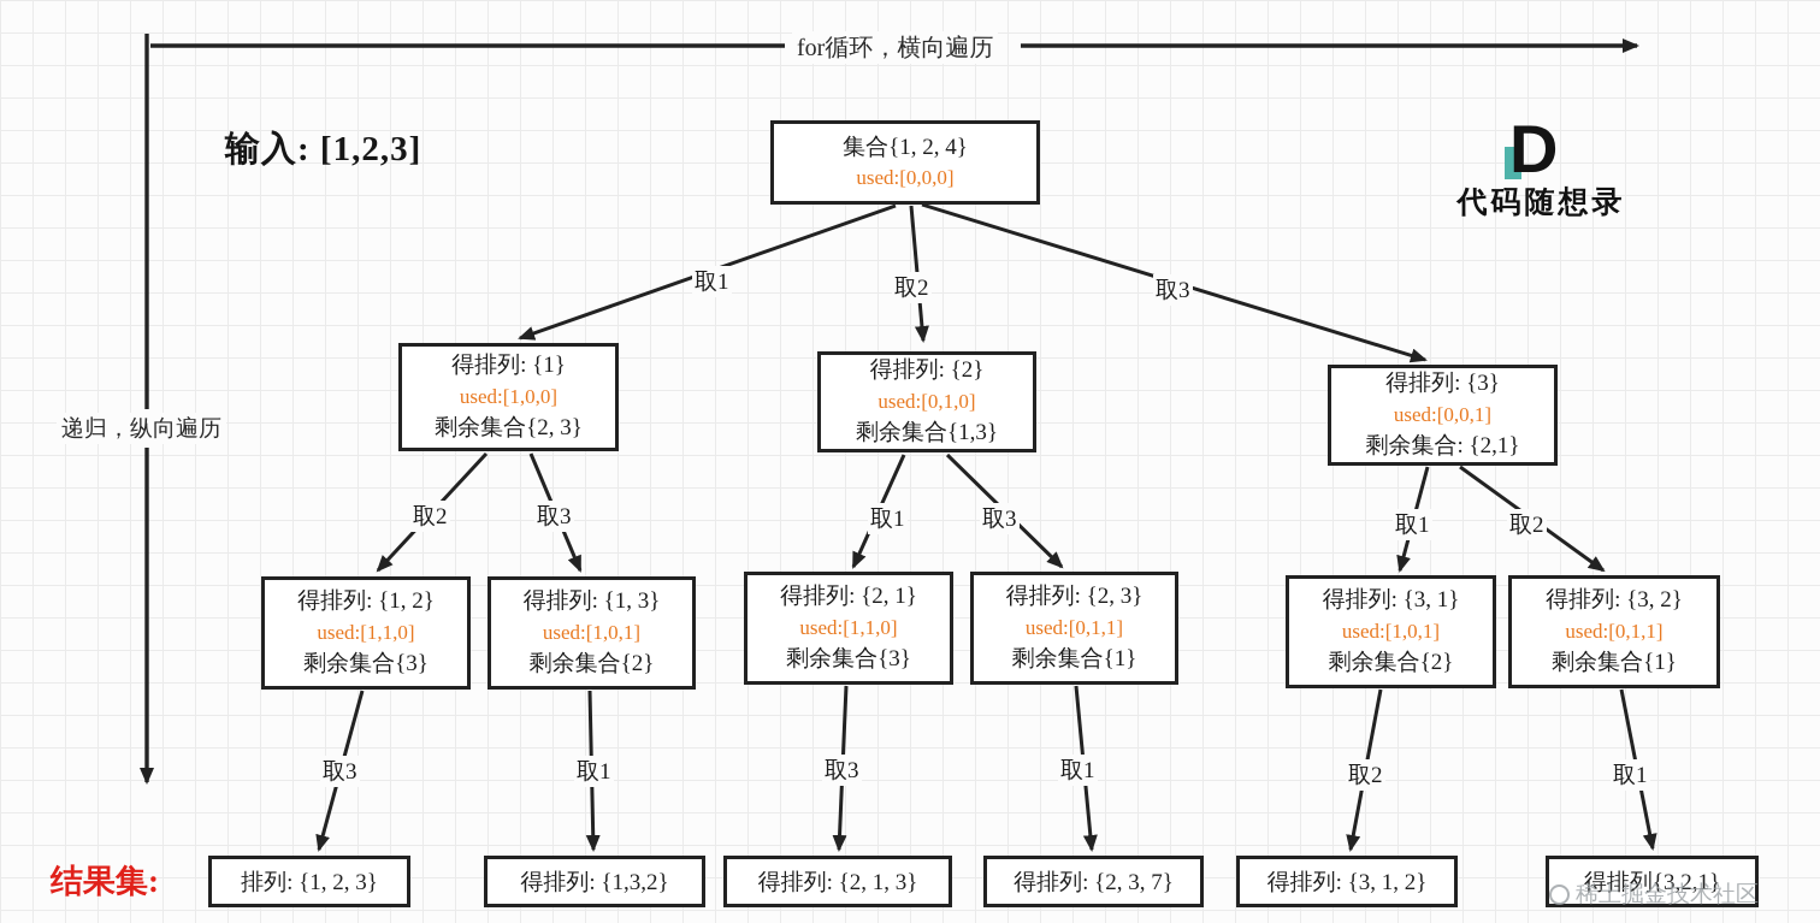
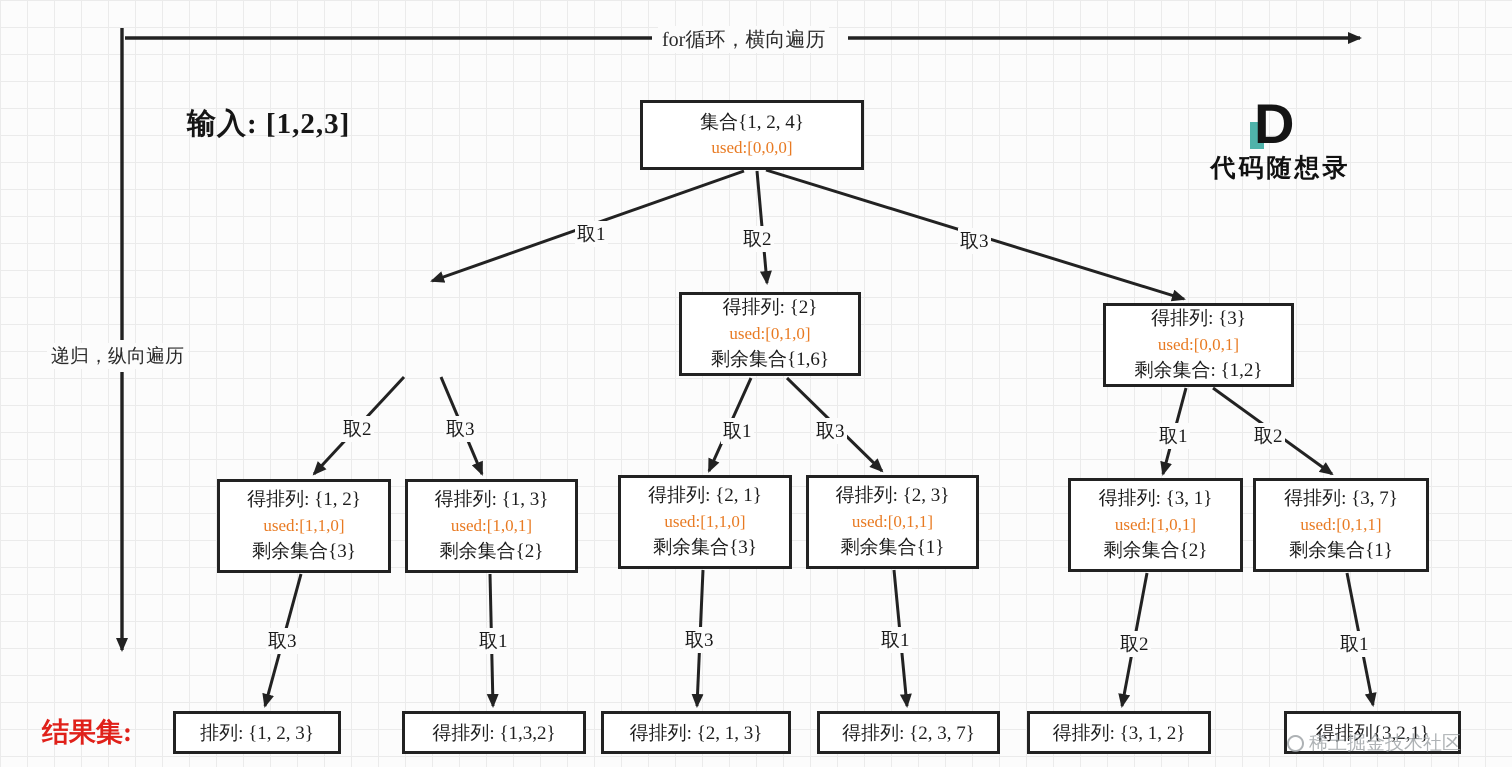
  for循环，横向遍历
  递归，纵向遍历
  输入: [1,2,3]
  D
  代码随想录
  集合{1, 2, 4}
  used:[0,0,0]
- 得排列: {1}
- used:[1,0,0]
- 剩余集合{2, 3}
  得排列: {2}
  used:[0,1,0]
- 剩余集合{1,3}
+ 剩余集合{1,6}
  得排列: {3}
  used:[0,0,1]
- 剩余集合: {2,1}
+ 剩余集合: {1,2}
  得排列: {1, 2}
  used:[1,1,0]
  剩余集合{3}
  得排列: {1, 3}
  used:[1,0,1]
  剩余集合{2}
  得排列: {2, 1}
  used:[1,1,0]
  剩余集合{3}
  得排列: {2, 3}
  used:[0,1,1]
  剩余集合{1}
  得排列: {3, 1}
  used:[1,0,1]
  剩余集合{2}
- 得排列: {3, 2}
+ 得排列: {3, 7}
  used:[0,1,1]
  剩余集合{1}
  取1
  取2
  取3
  取2
  取3
  取1
  取3
  取1
  取2
  取3
  取1
  取3
  取1
  取2
  取1
  结果集:
  排列: {1, 2, 3}
  得排列: {1,3,2}
  得排列: {2, 1, 3}
  得排列: {2, 3, 7}
  得排列: {3, 1, 2}
  得排列{3,2,1}
  稀土掘金技术社区
